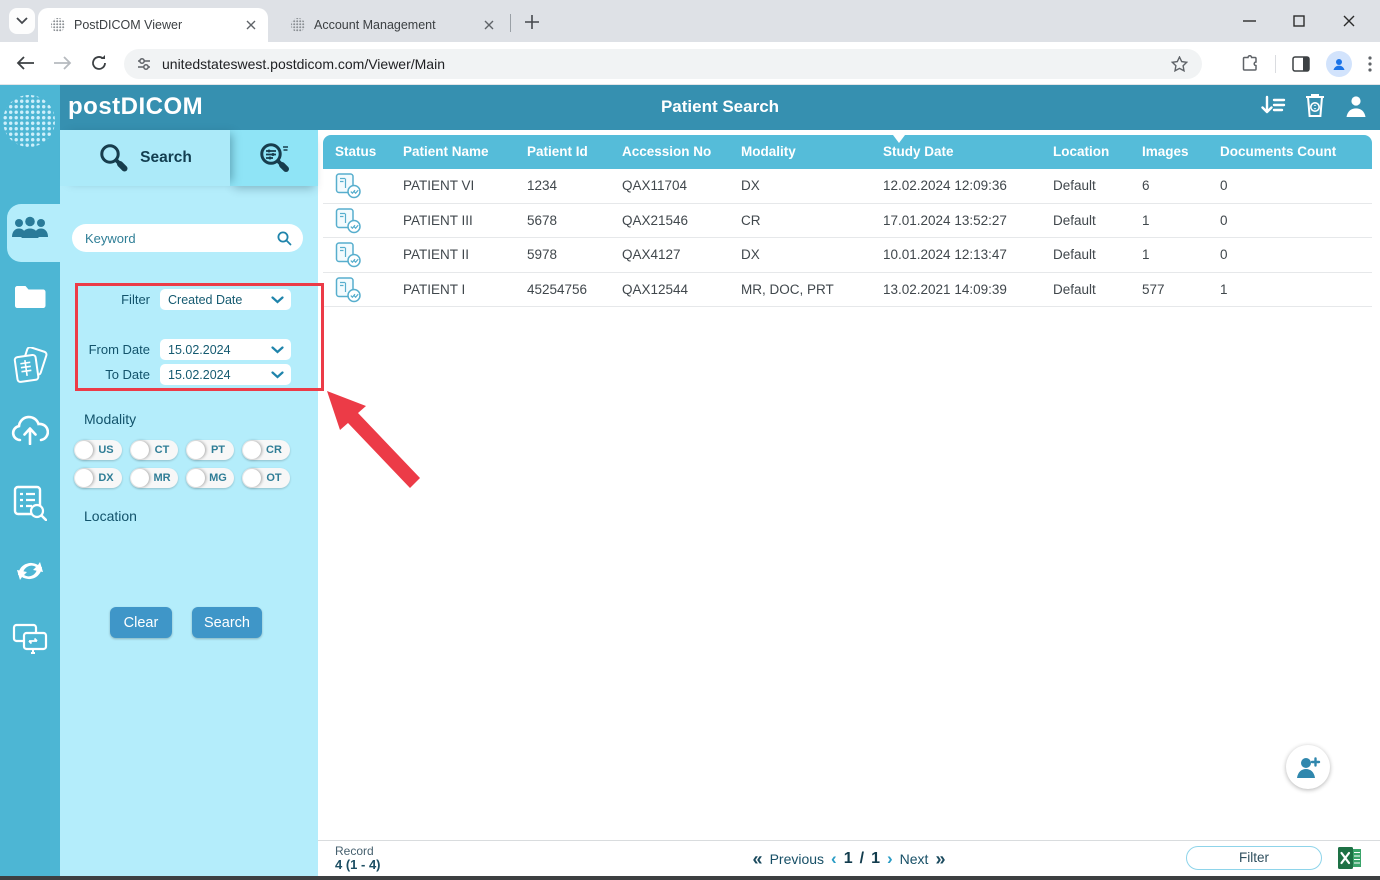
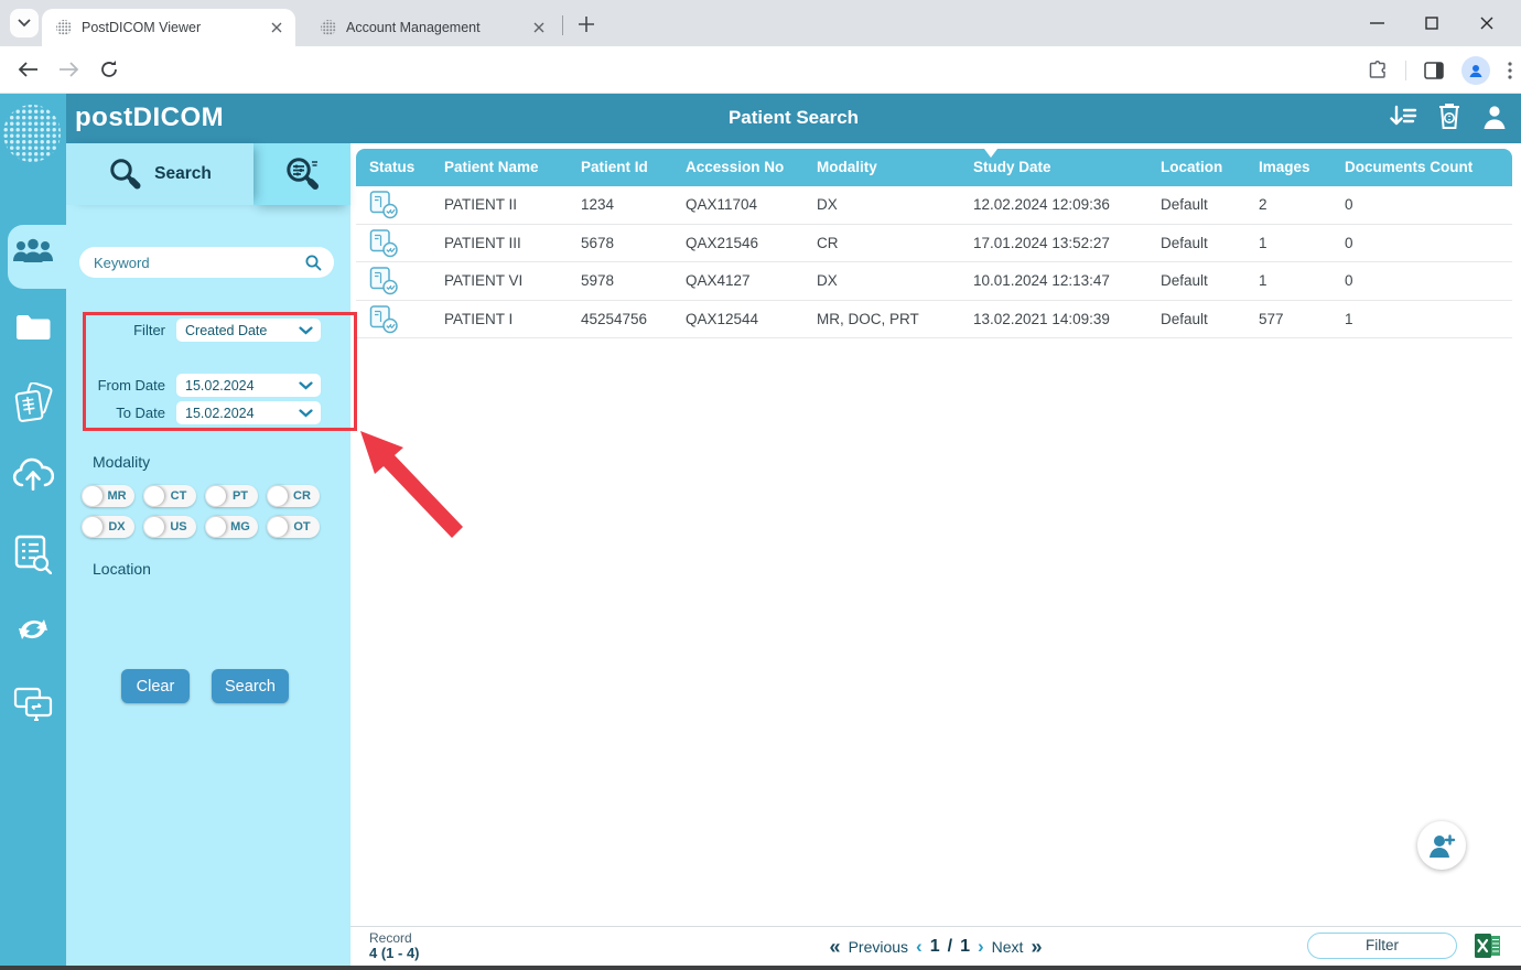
  PostDICOM Viewer
  Account Management
- unitedstateswest.postdicom.com/Viewer/Main
  postDICOM
  Patient Search
  Search
  Keyword
  Filter
  Created Date
  From Date
  15.02.2024
  To Date
  15.02.2024
  Modality
- US
+ MR
  CT
  PT
  CR
  DX
- MR
+ US
  MG
  OT
  Location
  Clear
  Search
  Status
  Patient Name
  Patient Id
  Accession No
  Modality
  Study Date
  Location
  Images
  Documents Count
- PATIENT VI
+ PATIENT II
  1234
  QAX11704
  DX
  12.02.2024 12:09:36
  Default
- 6
+ 2
  0
  PATIENT III
  5678
  QAX21546
  CR
  17.01.2024 13:52:27
  Default
  1
  0
- PATIENT II
+ PATIENT VI
  5978
  QAX4127
  DX
  10.01.2024 12:13:47
  Default
  1
  0
  PATIENT I
  45254756
  QAX12544
  MR, DOC, PRT
  13.02.2021 14:09:39
  Default
  577
  1
  Record
  4 (1 - 4)
  «
  Previous
  ‹
  1
  /
  1
  ›
  Next
  »
  Filter
